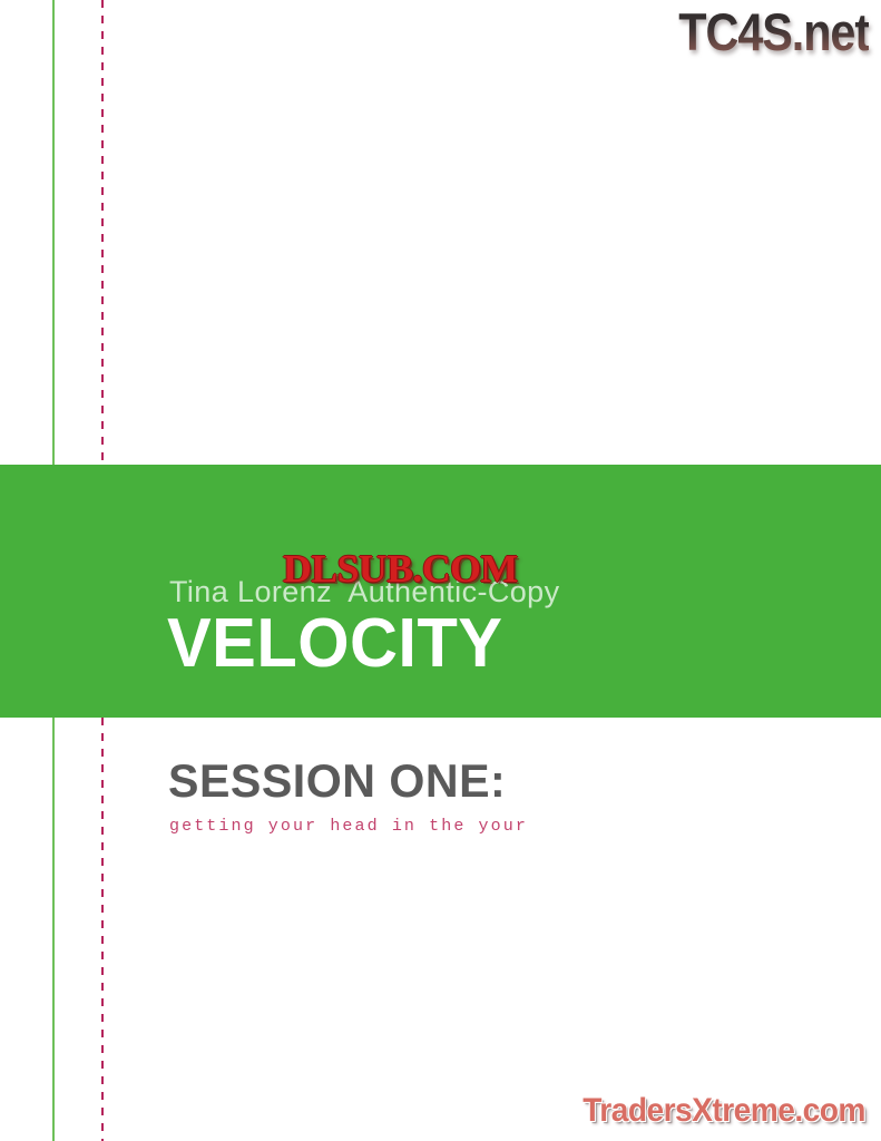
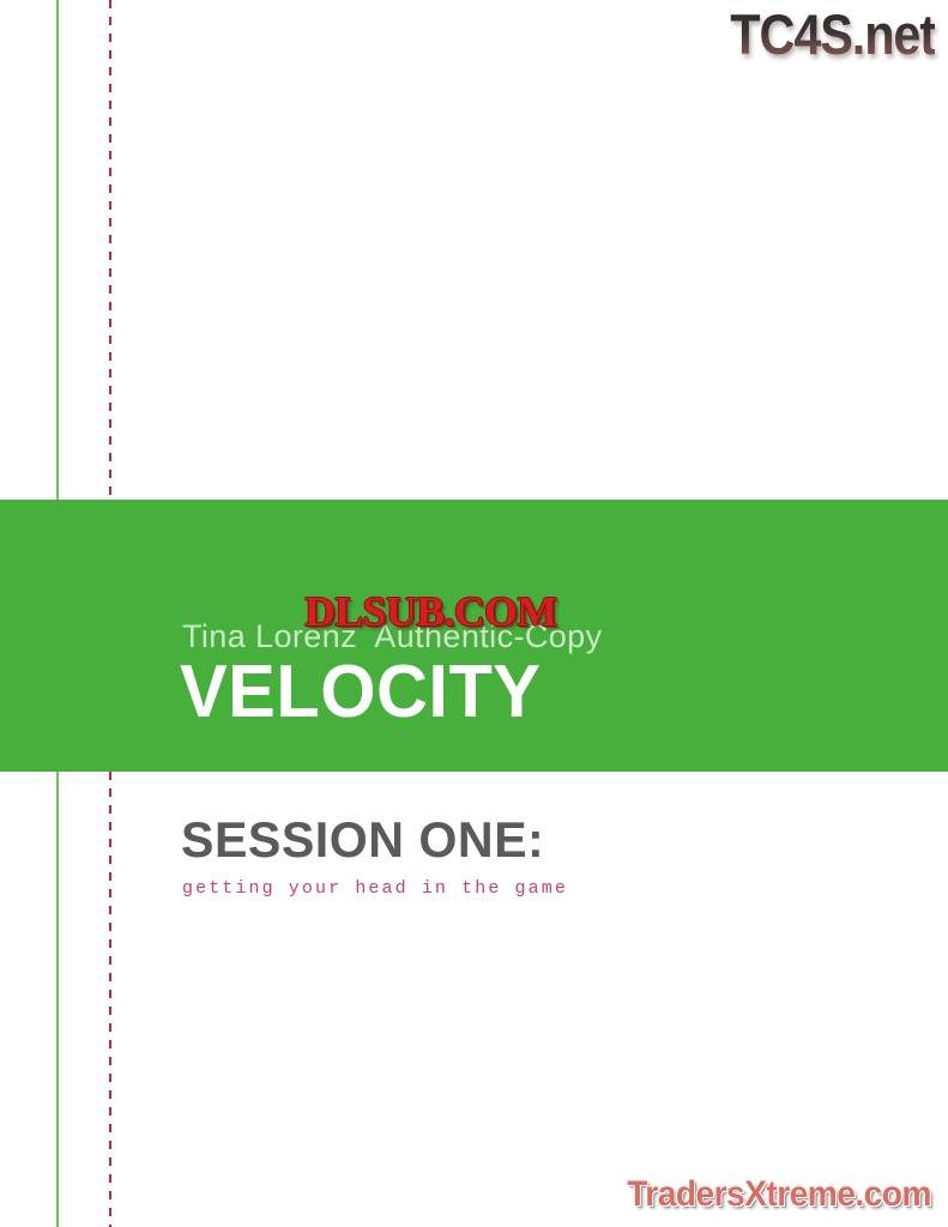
  TC4S.net
  Tina Lorenz Authentic-Copy
  VELOCITY
  DLSUB.COM
  SESSION ONE:
- getting your head in the your
+ getting your head in the game
  TradersXtreme.com
